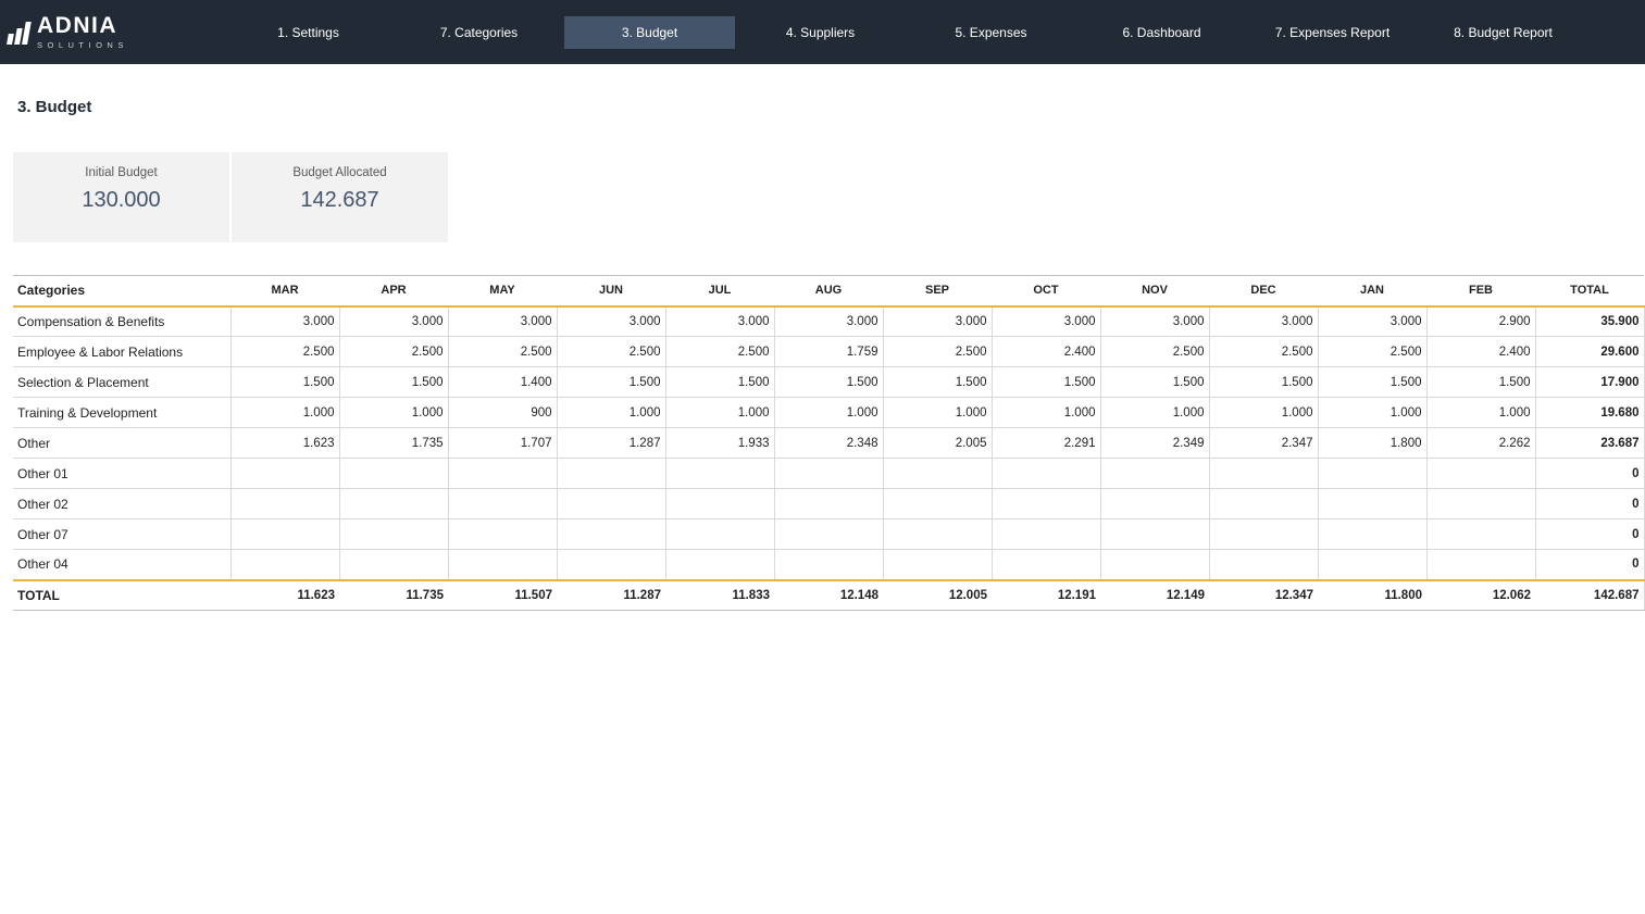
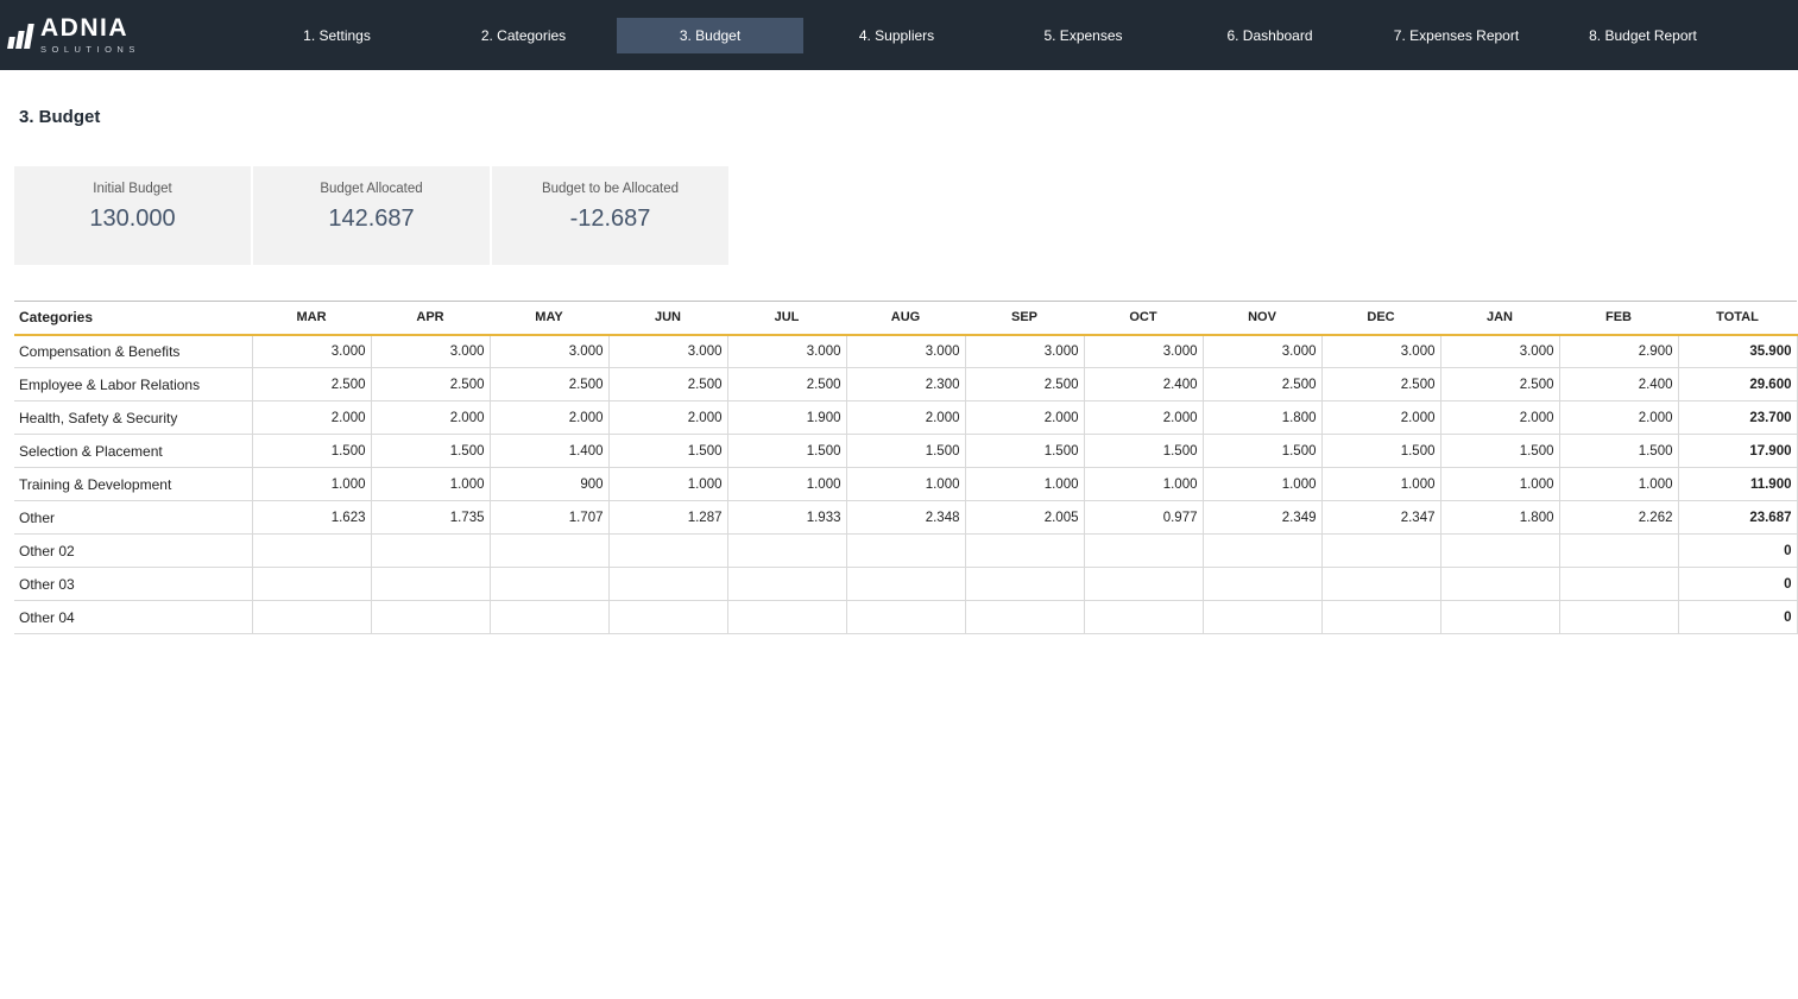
  ADNIA
  SOLUTIONS
  1. Settings
- 7. Categories
+ 2. Categories
  3. Budget
  4. Suppliers
  5. Expenses
  6. Dashboard
  7. Expenses Report
  8. Budget Report
  3. Budget
  Initial Budget
  130.000
  Budget Allocated
  142.687
+ Budget to be Allocated
+ -12.687
  Categories	MAR	APR	MAY	JUN	JUL	AUG	SEP	OCT	NOV	DEC	JAN	FEB	TOTAL
  Compensation & Benefits	3.000	3.000	3.000	3.000	3.000	3.000	3.000	3.000	3.000	3.000	3.000	2.900	35.900
- Employee & Labor Relations	2.500	2.500	2.500	2.500	2.500	1.759	2.500	2.400	2.500	2.500	2.500	2.400	29.600
+ Employee & Labor Relations	2.500	2.500	2.500	2.500	2.500	2.300	2.500	2.400	2.500	2.500	2.500	2.400	29.600
+ Health, Safety & Security	2.000	2.000	2.000	2.000	1.900	2.000	2.000	2.000	1.800	2.000	2.000	2.000	23.700
  Selection & Placement	1.500	1.500	1.400	1.500	1.500	1.500	1.500	1.500	1.500	1.500	1.500	1.500	17.900
- Training & Development	1.000	1.000	900	1.000	1.000	1.000	1.000	1.000	1.000	1.000	1.000	1.000	19.680
+ Training & Development	1.000	1.000	900	1.000	1.000	1.000	1.000	1.000	1.000	1.000	1.000	1.000	11.900
- Other	1.623	1.735	1.707	1.287	1.933	2.348	2.005	2.291	2.349	2.347	1.800	2.262	23.687
+ Other	1.623	1.735	1.707	1.287	1.933	2.348	2.005	0.977	2.349	2.347	1.800	2.262	23.687
- Other 01													0
  Other 02													0
- Other 07													0
+ Other 03													0
  Other 04													0
- TOTAL	11.623	11.735	11.507	11.287	11.833	12.148	12.005	12.191	12.149	12.347	11.800	12.062	142.687
